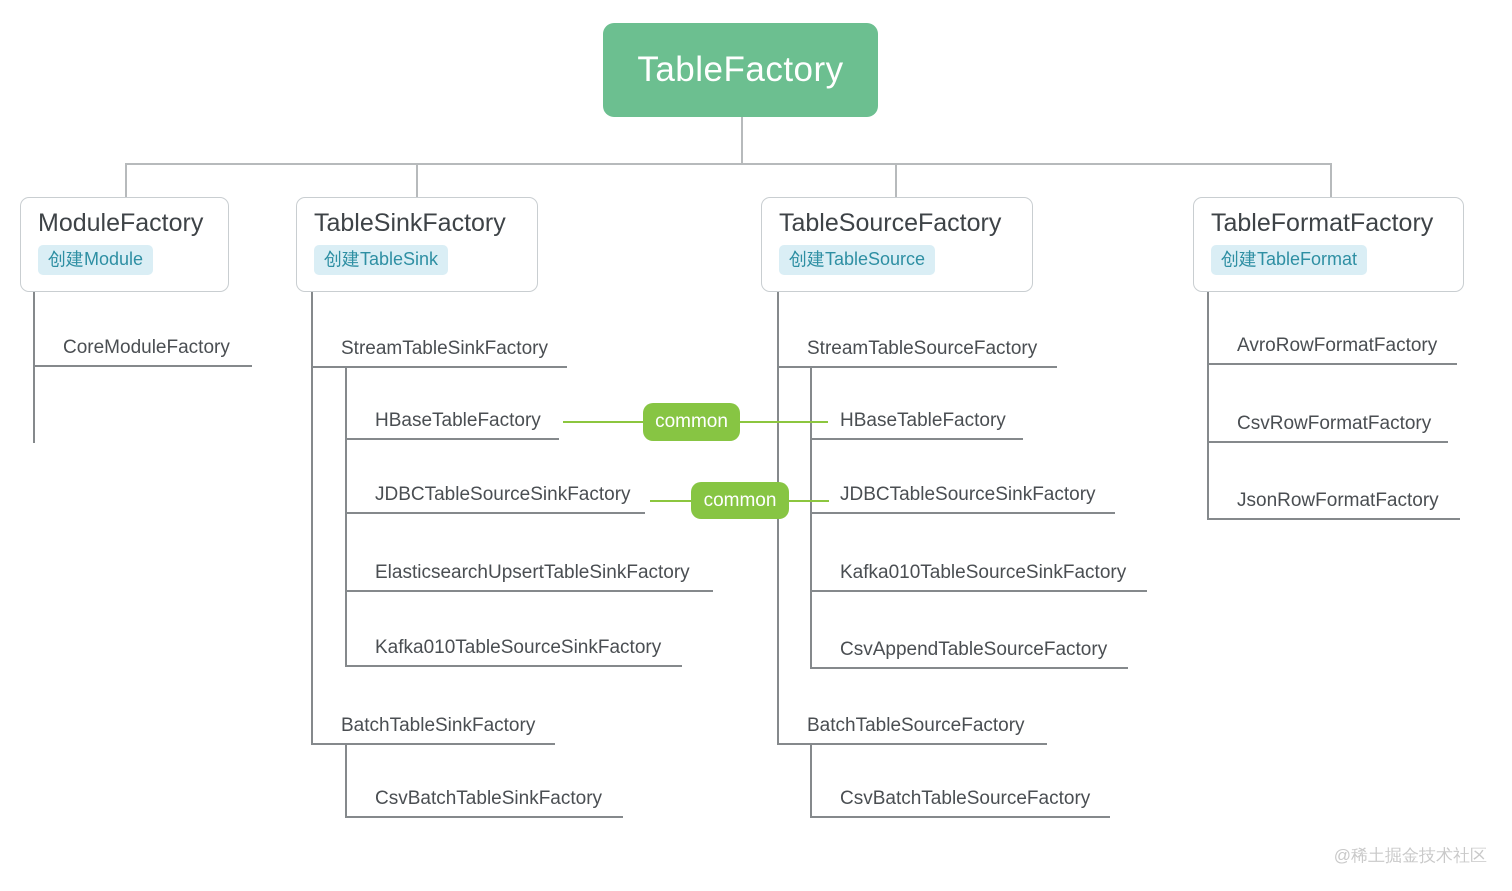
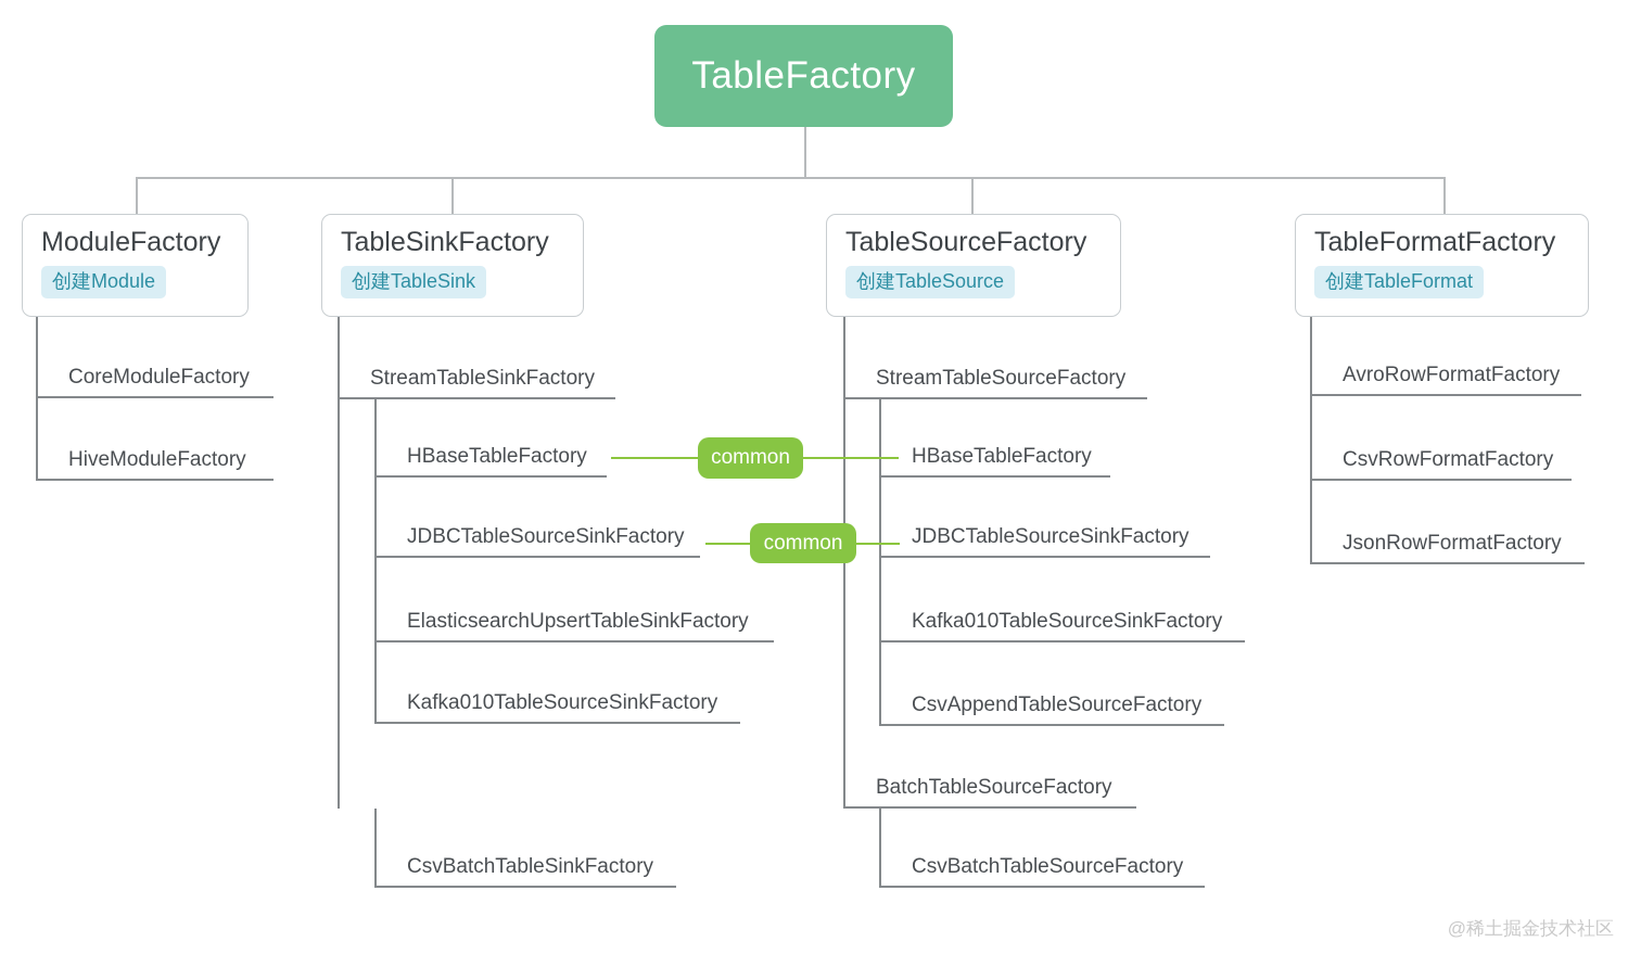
  TableFactory
  ModuleFactory
  创建Module
  TableSinkFactory
  创建TableSink
  TableSourceFactory
  创建TableSource
  TableFormatFactory
  创建TableFormat
  CoreModuleFactory
+ HiveModuleFactory
  StreamTableSinkFactory
  HBaseTableFactory
  JDBCTableSourceSinkFactory
  ElasticsearchUpsertTableSinkFactory
  Kafka010TableSourceSinkFactory
- BatchTableSinkFactory
  CsvBatchTableSinkFactory
  StreamTableSourceFactory
  HBaseTableFactory
  JDBCTableSourceSinkFactory
  Kafka010TableSourceSinkFactory
  CsvAppendTableSourceFactory
  BatchTableSourceFactory
  CsvBatchTableSourceFactory
  AvroRowFormatFactory
  CsvRowFormatFactory
  JsonRowFormatFactory
  common
  common
  @稀土掘金技术社区
